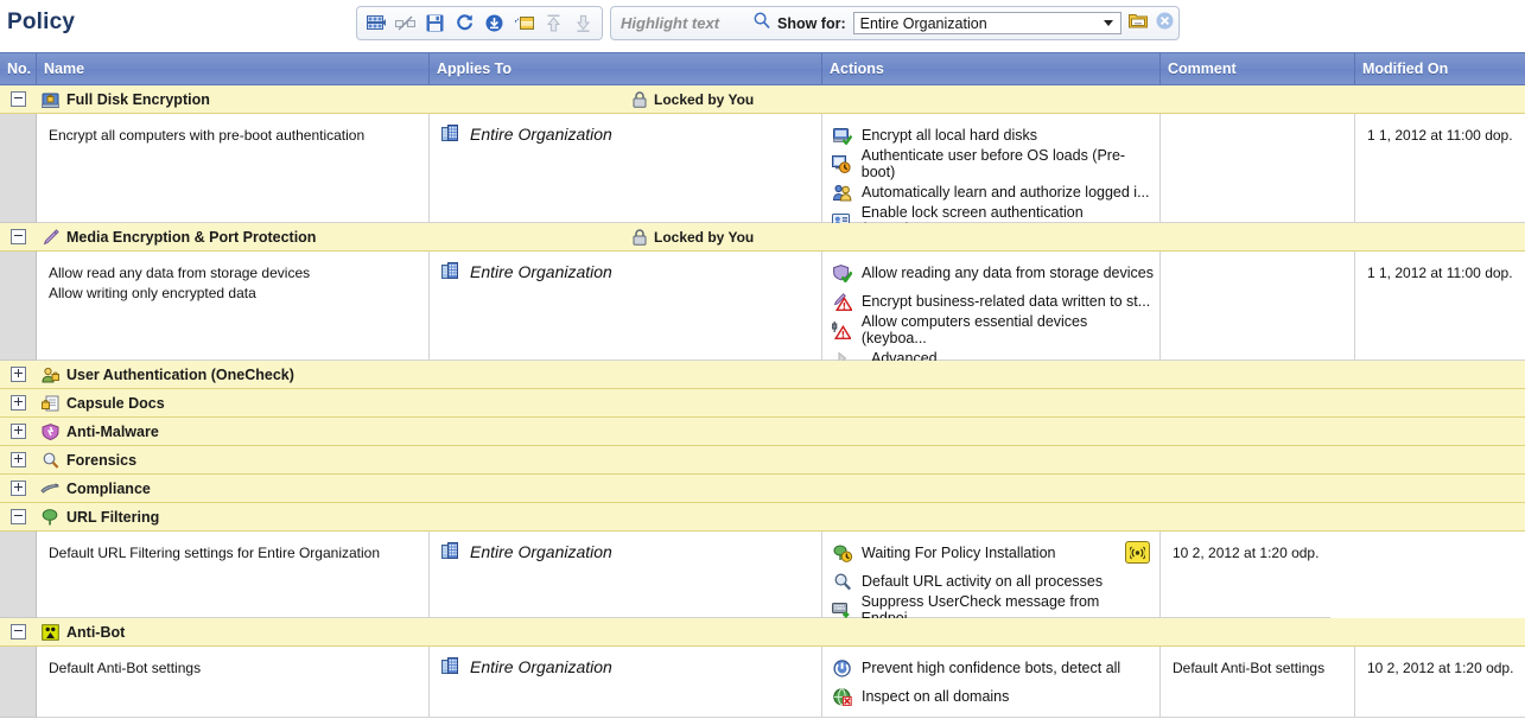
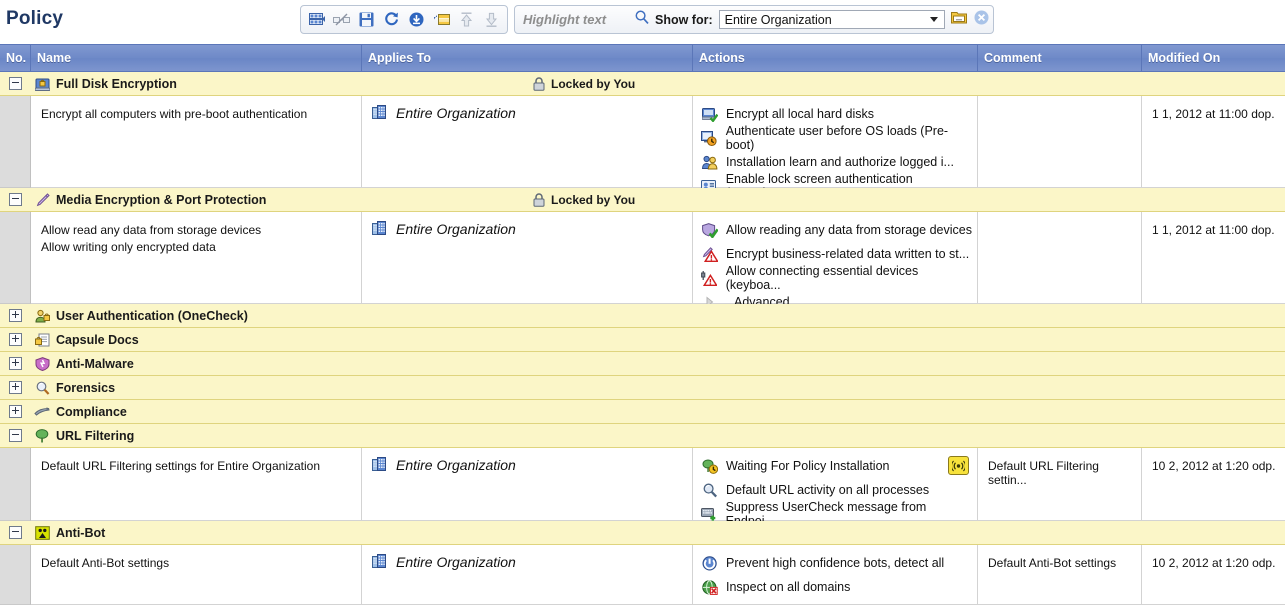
  Policy
  Highlight text
  Show for:
  Entire Organization
  No.
  Name
  Applies To
  Actions
  Comment
  Modified On
  Full Disk Encryption
  Locked by You
  Encrypt all computers with pre-boot authentication
  Entire Organization
  Encrypt all local hard disks
  Authenticate user before OS loads (Pre-boot)
- Automatically learn and authorize logged i...
+ Installation learn and authorize logged i...
  Enable lock screen authentication
  1 1, 2012 at 11:00 dop.
  Media Encryption & Port Protection
  Locked by You
  Allow read any data from storage devices
  Allow writing only encrypted data
  Entire Organization
  Allow reading any data from storage devices
  Encrypt business-related data written to st...
- Allow computers essential devices (keyboa...
+ Allow connecting essential devices (keyboa...
  Advanced
  1 1, 2012 at 11:00 dop.
  User Authentication (OneCheck)
  Capsule Docs
  Anti-Malware
  Forensics
  Compliance
  URL Filtering
  Default URL Filtering settings for Entire Organization
  Entire Organization
  Waiting For Policy Installation
  Default URL activity on all processes
  Suppress UserCheck message from
+ Default URL Filtering settin...
  10 2, 2012 at 1:20 odp.
  Anti-Bot
  Default Anti-Bot settings
  Entire Organization
  Prevent high confidence bots, detect all
  Inspect on all domains
  Default Anti-Bot settings
  10 2, 2012 at 1:20 odp.
